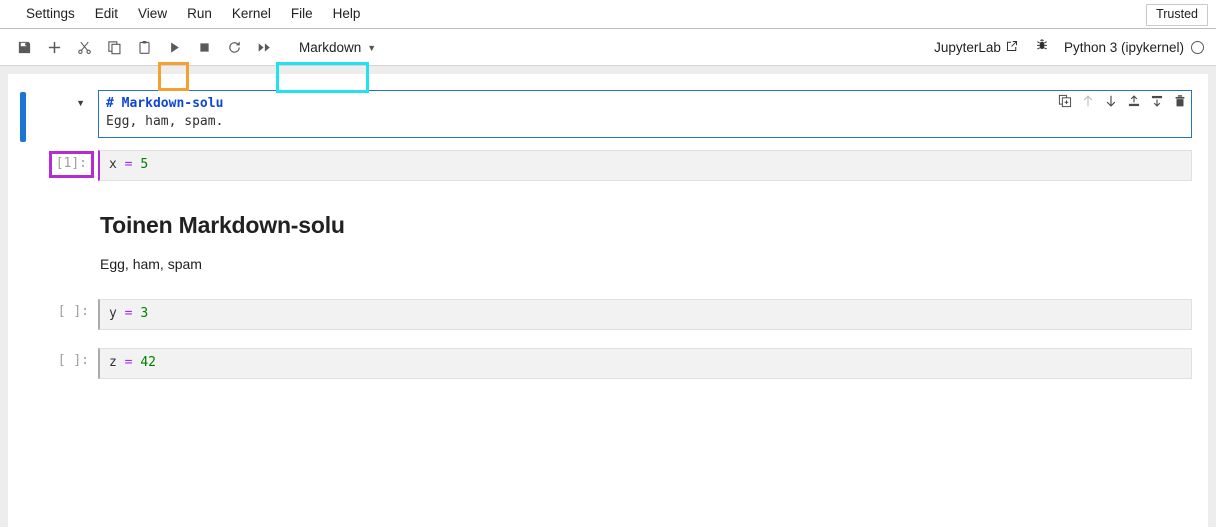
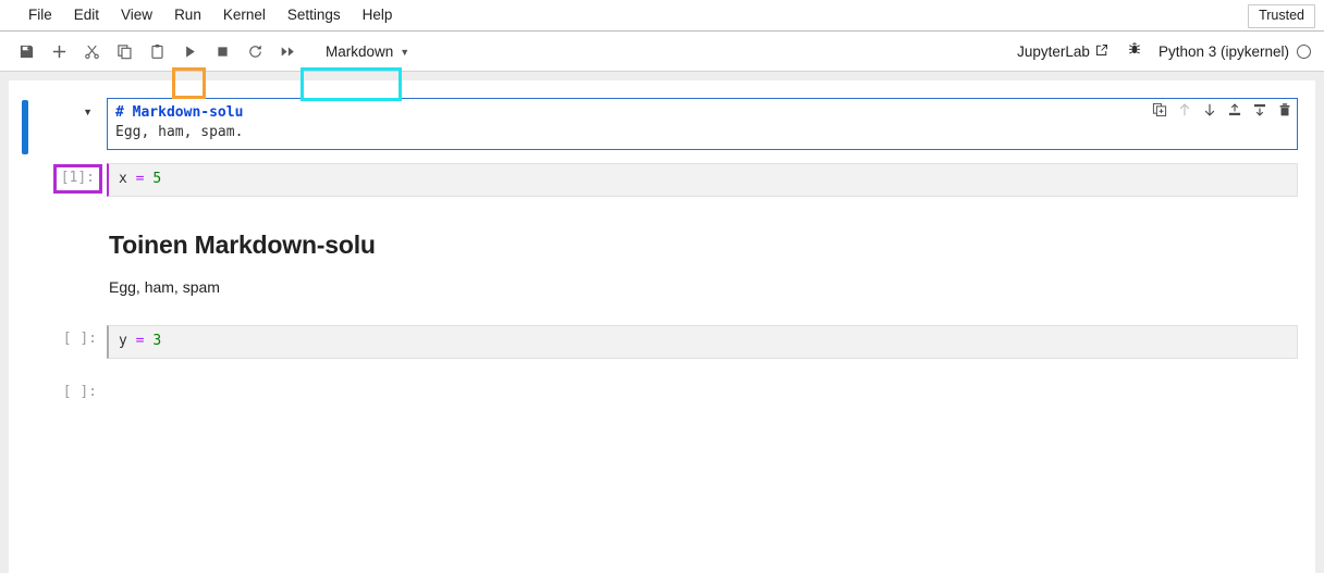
- Settings
+ File
  Edit
  View
  Run
  Kernel
- File
+ Settings
  Help
  Trusted
  Markdown
  ▼
  JupyterLab
  Python 3 (ipykernel)
  ▼
  # Markdown-solu
  Egg, ham, spam.
  [1]:
  x = 5
  Toinen Markdown-solu
  Egg, ham, spam
  [ ]:
  y = 3
  [ ]:
- z = 42
